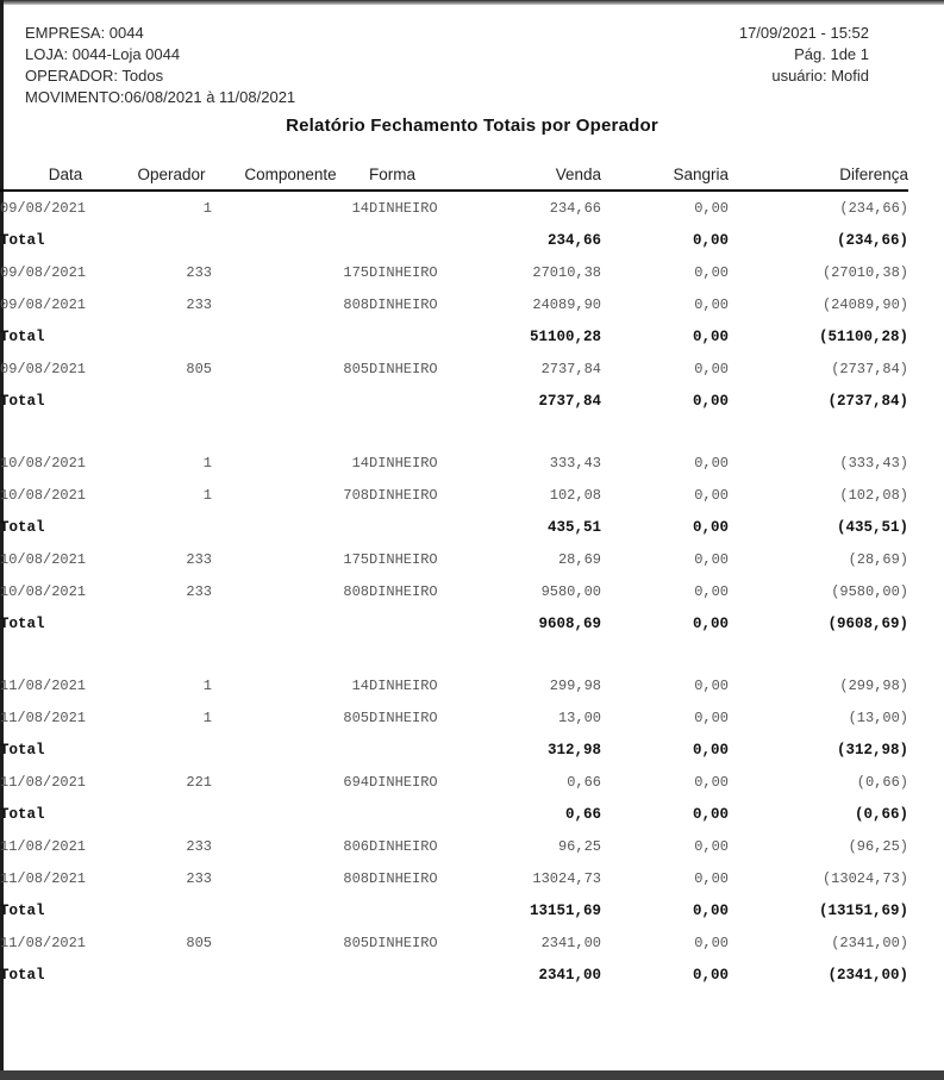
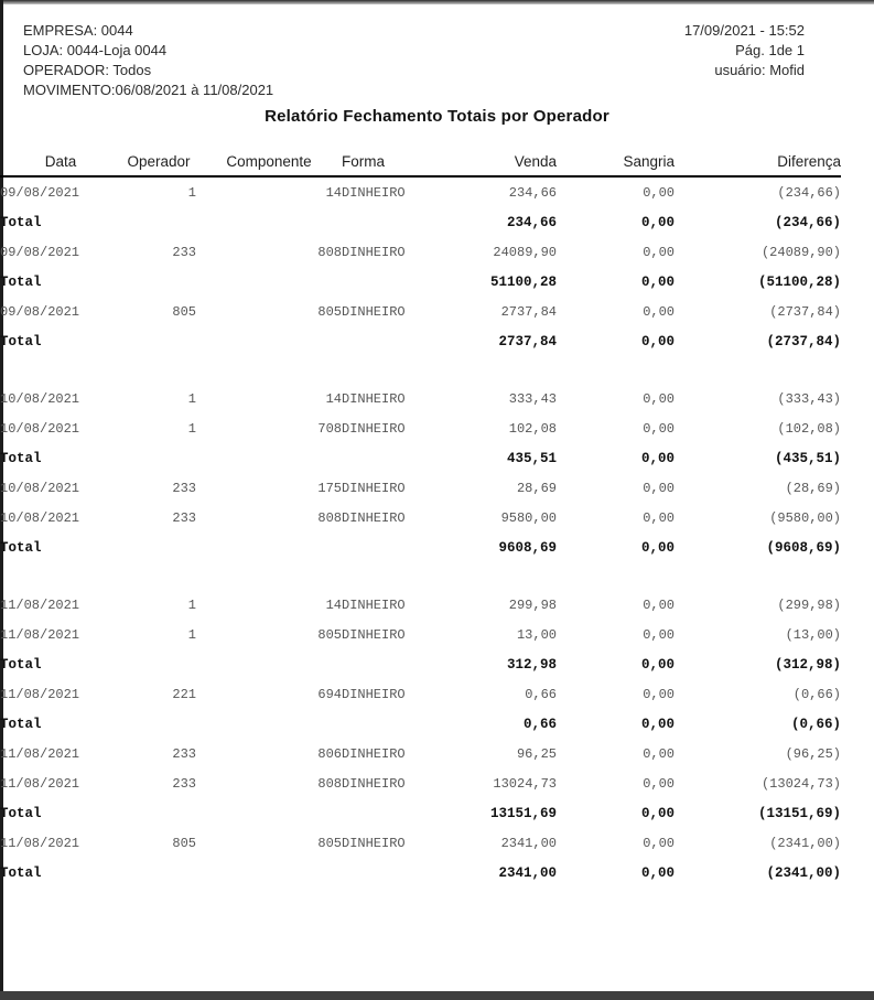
  EMPRESA: 0044
  LOJA: 0044-Loja 0044
  OPERADOR: Todos
  MOVIMENTO:06/08/2021 à 11/08/2021
  17/09/2021 - 15:52
  Pág. 1de 1
  usuário: Mofid
  Relatório Fechamento Totais por Operador
  Data	Operador	Componente	Forma	Venda	Sangria	Diferença
  09/08/2021	1	14	DINHEIRO	234,66	0,00	(234,66)
  Total	234,66	0,00	(234,66)
- 09/08/2021	233	175	DINHEIRO	27010,38	0,00	(27010,38)
  09/08/2021	233	808	DINHEIRO	24089,90	0,00	(24089,90)
  Total	51100,28	0,00	(51100,28)
  09/08/2021	805	805	DINHEIRO	2737,84	0,00	(2737,84)
  Total	2737,84	0,00	(2737,84)
  10/08/2021	1	14	DINHEIRO	333,43	0,00	(333,43)
  10/08/2021	1	708	DINHEIRO	102,08	0,00	(102,08)
  Total	435,51	0,00	(435,51)
  10/08/2021	233	175	DINHEIRO	28,69	0,00	(28,69)
  10/08/2021	233	808	DINHEIRO	9580,00	0,00	(9580,00)
  Total	9608,69	0,00	(9608,69)
  11/08/2021	1	14	DINHEIRO	299,98	0,00	(299,98)
  11/08/2021	1	805	DINHEIRO	13,00	0,00	(13,00)
  Total	312,98	0,00	(312,98)
  11/08/2021	221	694	DINHEIRO	0,66	0,00	(0,66)
  Total	0,66	0,00	(0,66)
  11/08/2021	233	806	DINHEIRO	96,25	0,00	(96,25)
  11/08/2021	233	808	DINHEIRO	13024,73	0,00	(13024,73)
  Total	13151,69	0,00	(13151,69)
  11/08/2021	805	805	DINHEIRO	2341,00	0,00	(2341,00)
  Total	2341,00	0,00	(2341,00)
